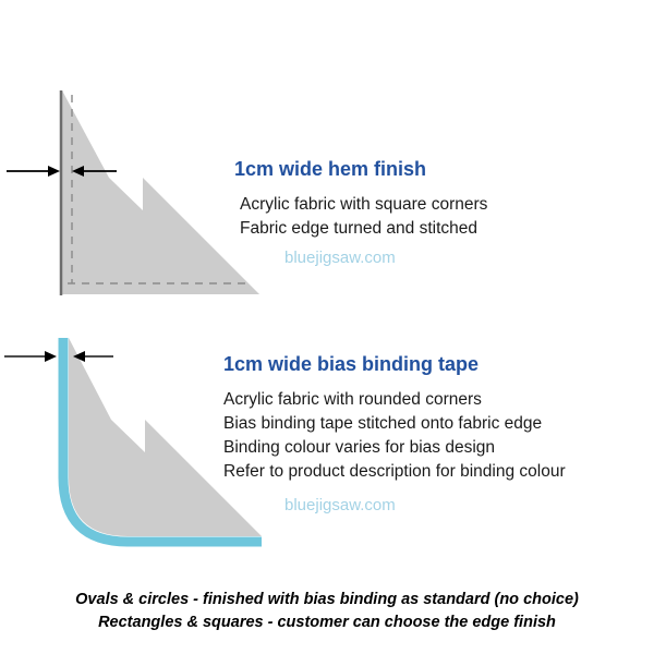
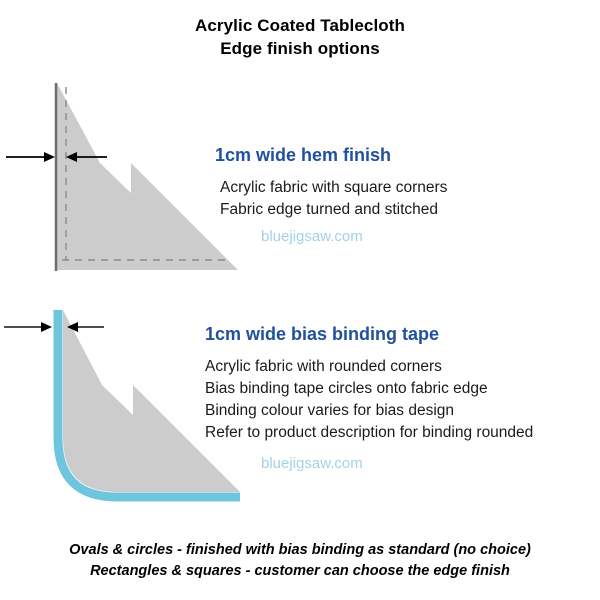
+ Acrylic Coated Tablecloth
+ Edge finish options
  1cm wide hem finish
  Acrylic fabric with square corners
  Fabric edge turned and stitched
  bluejigsaw.com
  1cm wide bias binding tape
  Acrylic fabric with rounded corners
- Bias binding tape stitched onto fabric edge
+ Bias binding tape circles onto fabric edge
  Binding colour varies for bias design
- Refer to product description for binding colour
+ Refer to product description for binding rounded
  bluejigsaw.com
  Ovals & circles - finished with bias binding as standard (no choice)
  Rectangles & squares - customer can choose the edge finish
